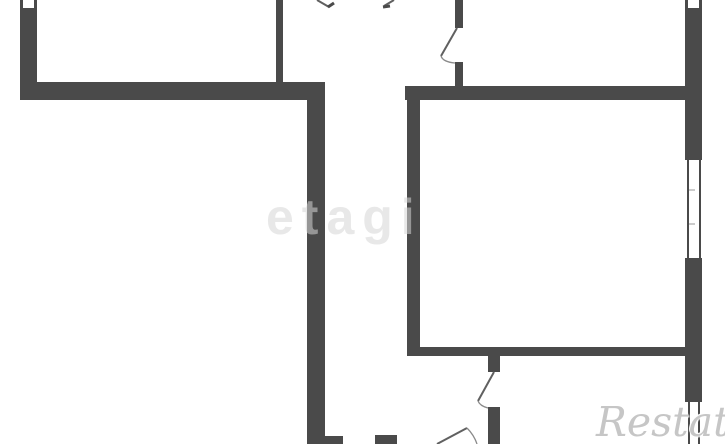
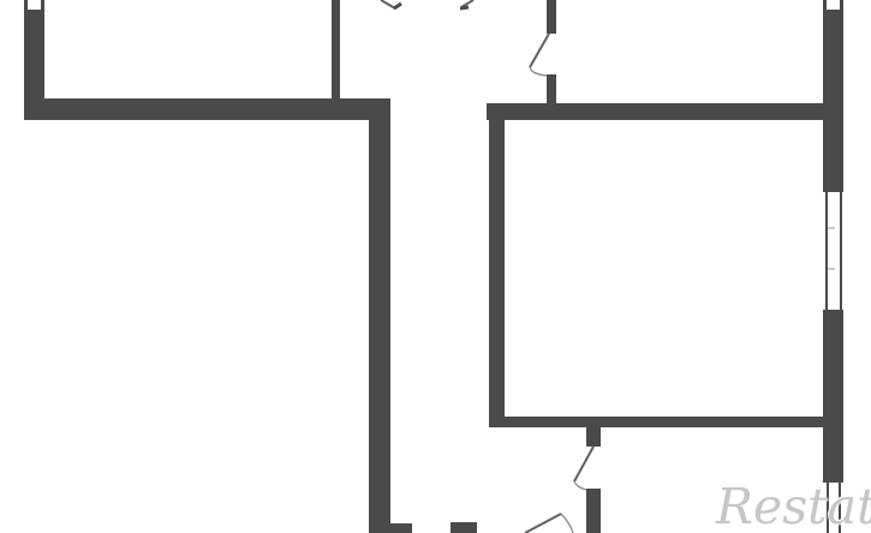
- etagi
  Restat
